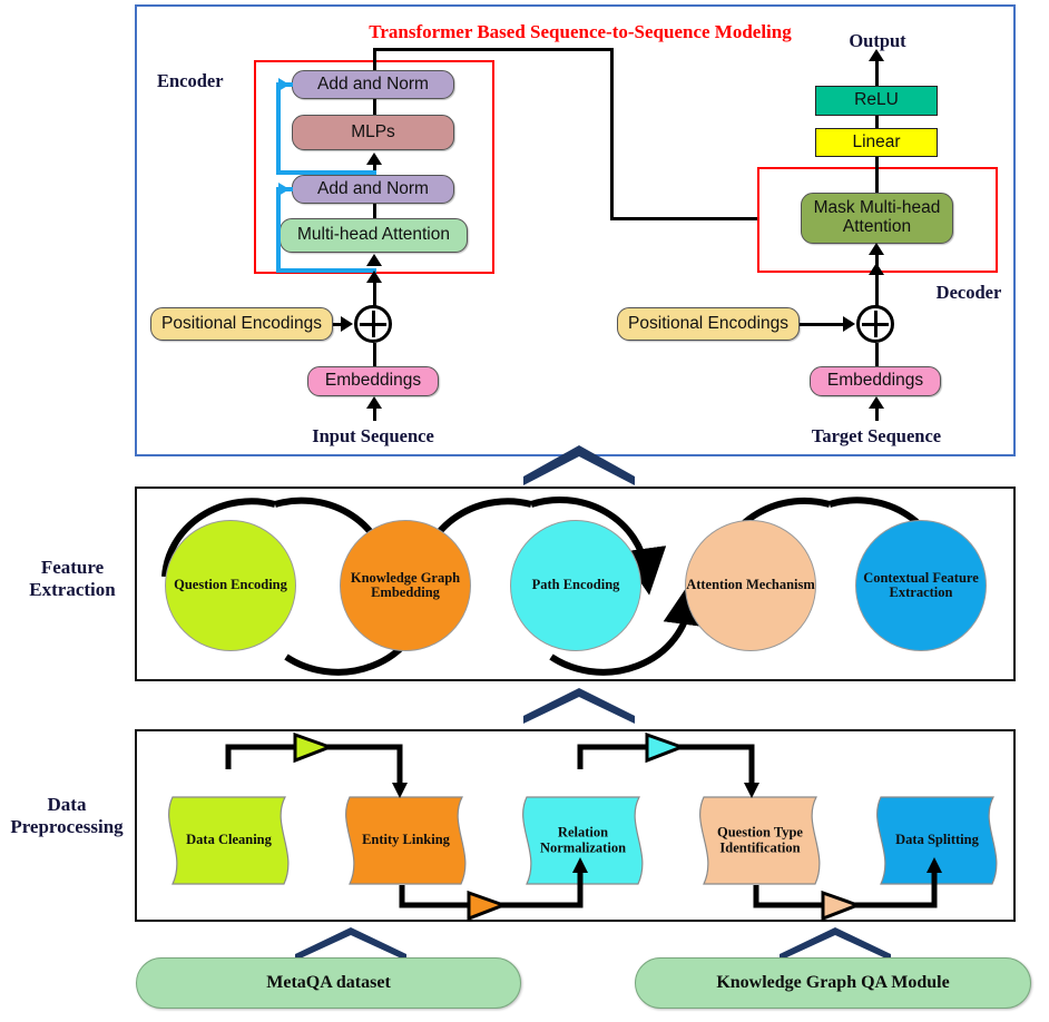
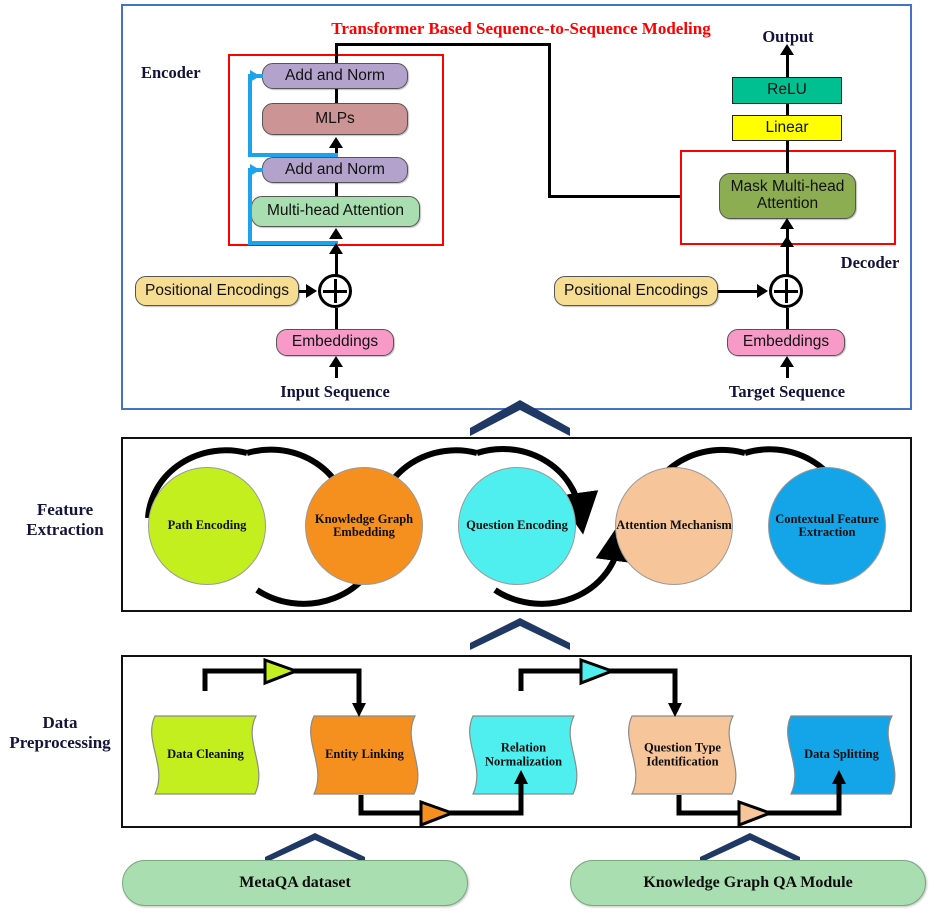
  Transformer Based Sequence-to-Sequence Modeling
  Encoder
  Add and Norm
  MLPs
  Add and Norm
  Multi-head Attention
  Positional Encodings
  Embeddings
  Input Sequence
  Output
  ReLU
  Linear
  Mask Multi-head Attention
  Decoder
  Positional Encodings
  Embeddings
  Target Sequence
  Feature
  Extraction
- Question Encoding
+ Path Encoding
  Knowledge Graph Embedding
- Path Encoding
+ Question Encoding
  Attention Mechanism
  Contextual Feature Extraction
  Data
  Preprocessing
  Data Cleaning
  Entity Linking
  Relation Normalization
  Question Type Identification
  Data Splitting
  MetaQA dataset
  Knowledge Graph QA Module
